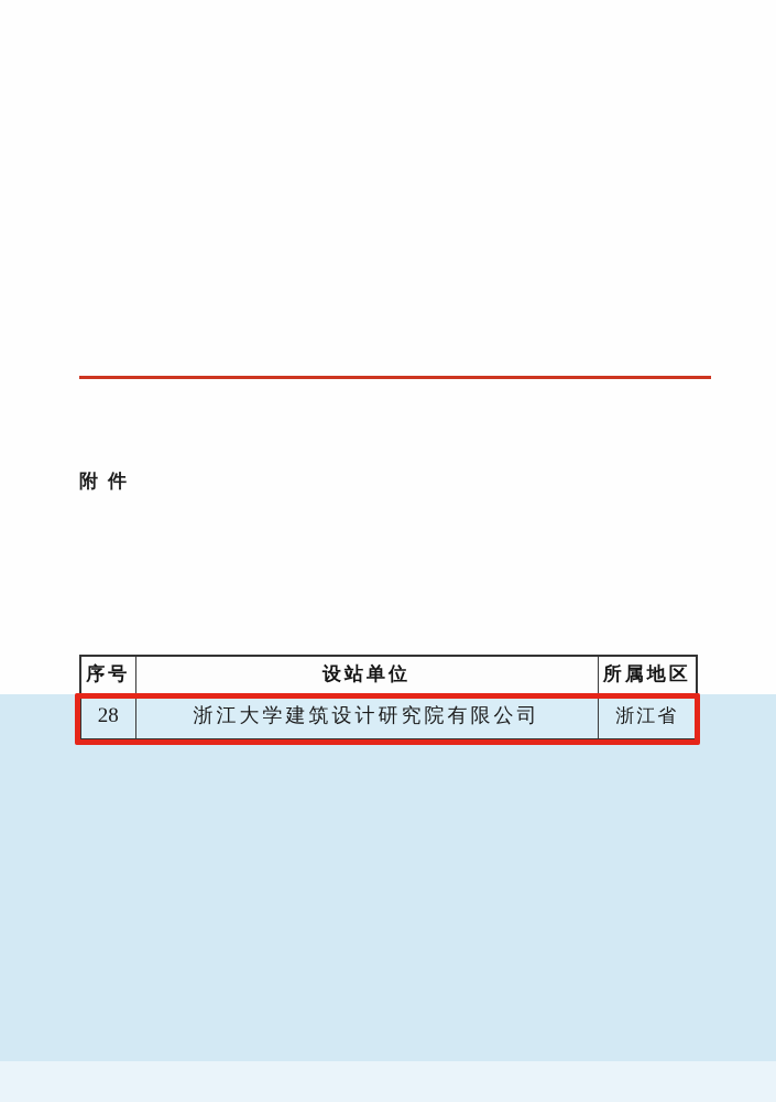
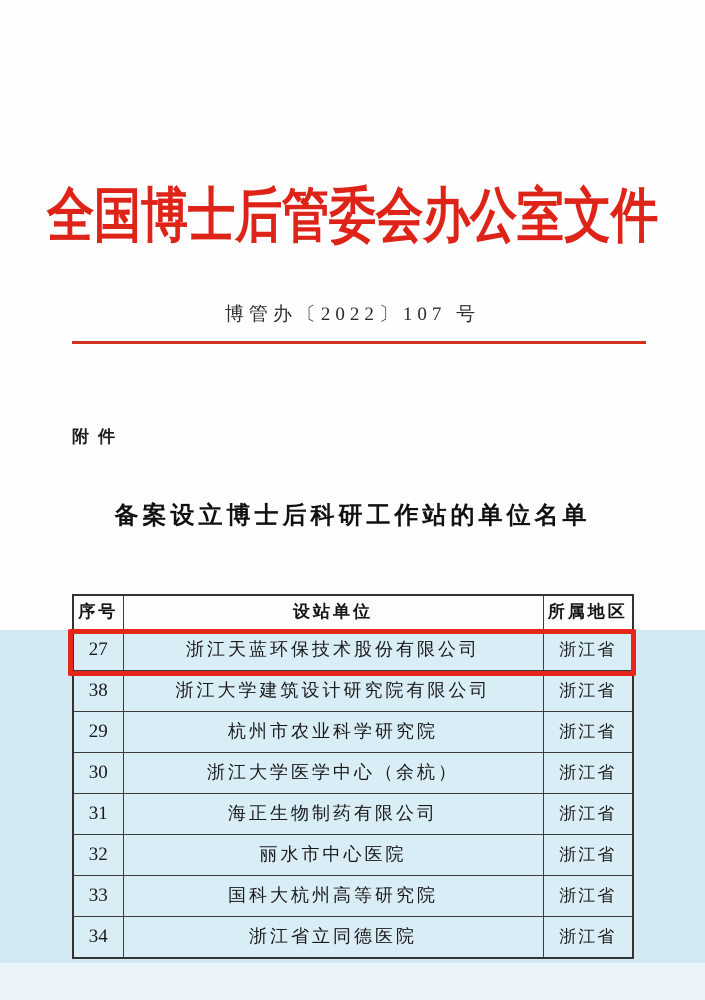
+ 全国博士后管委会办公室文件
+ 博管办〔2022〕107 号
  附件
+ 备案设立博士后科研工作站的单位名单
  序号	设站单位	所属地区
+ 27	浙江天蓝环保技术股份有限公司	浙江省
- 28	浙江大学建筑设计研究院有限公司	浙江省
+ 38	浙江大学建筑设计研究院有限公司	浙江省
+ 29	杭州市农业科学研究院	浙江省
+ 30	浙江大学医学中心（余杭）	浙江省
+ 31	海正生物制药有限公司	浙江省
+ 32	丽水市中心医院	浙江省
+ 33	国科大杭州高等研究院	浙江省
+ 34	浙江省立同德医院	浙江省
